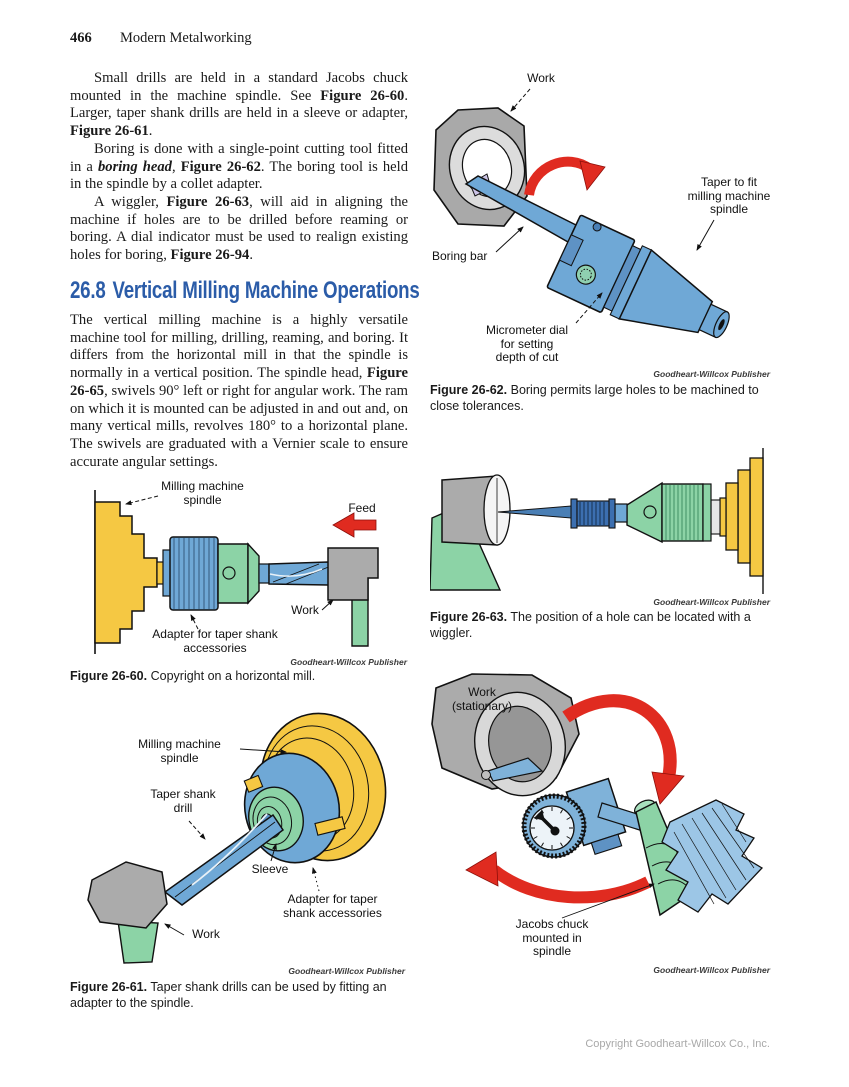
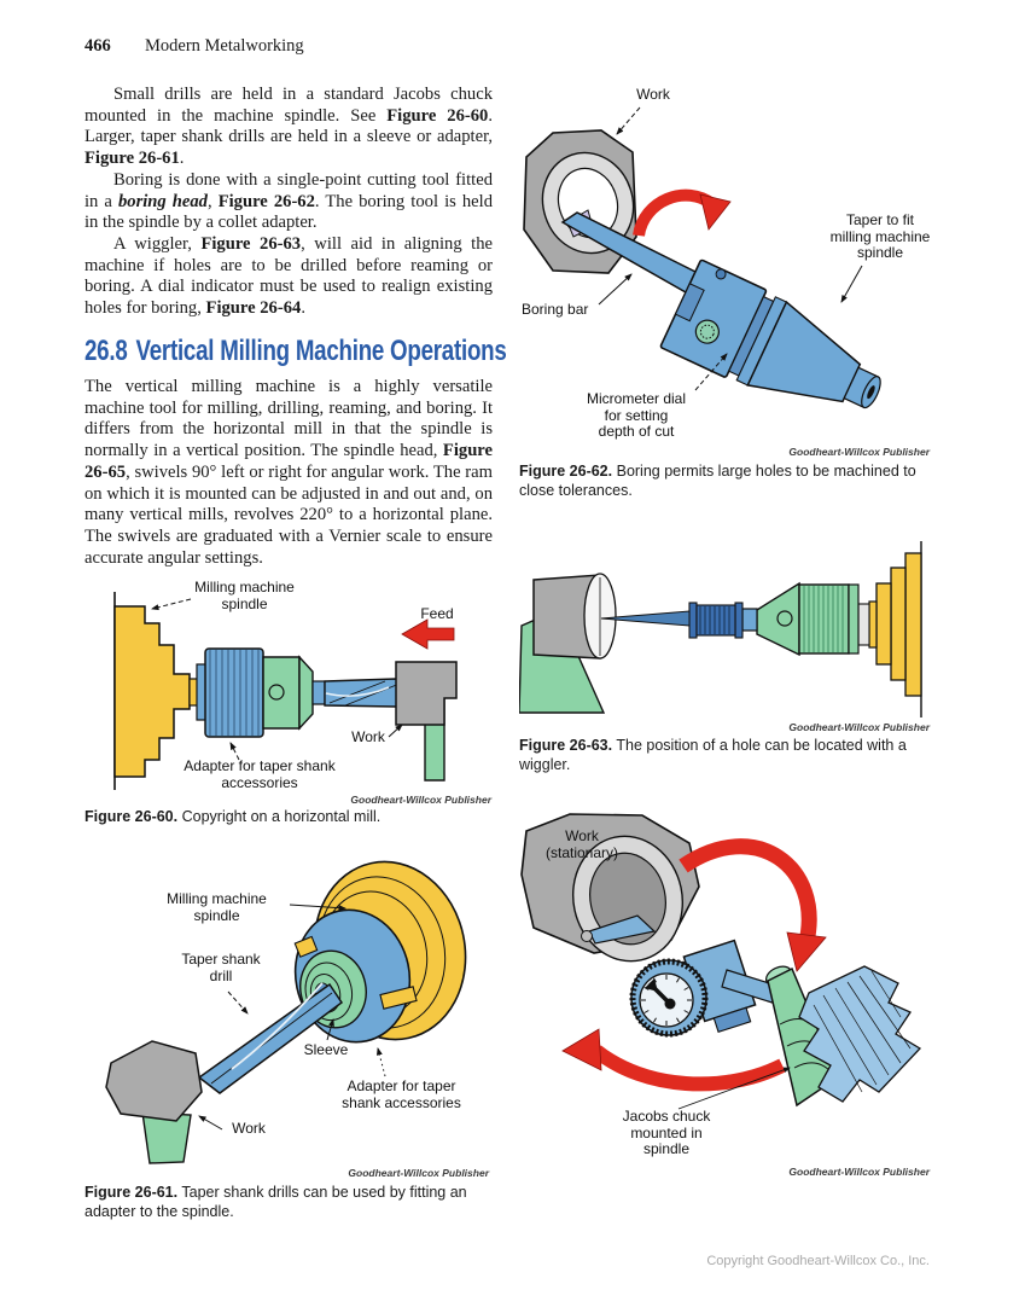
  466
  Modern Metalworking
  Small drills are held in a standard Jacobs chuck mounted in the machine spindle. See Figure 26-60. Larger, taper shank drills are held in a sleeve or adapter, Figure 26-61.
  Boring is done with a single-point cutting tool fitted in a boring head, Figure 26-62. The boring tool is held in the spindle by a collet adapter.
- A wiggler, Figure 26-63, will aid in aligning the machine if holes are to be drilled before reaming or boring. A dial indicator must be used to realign existing holes for boring, Figure 26-94.
+ A wiggler, Figure 26-63, will aid in aligning the machine if holes are to be drilled before reaming or boring. A dial indicator must be used to realign existing holes for boring, Figure 26-64.
  26.8 Vertical Milling Machine Operations
- The vertical milling machine is a highly versatile machine tool for milling, drilling, reaming, and boring. It differs from the horizontal mill in that the spindle is normally in a vertical position. The spindle head, Figure 26-65, swivels 90° left or right for angular work. The ram on which it is mounted can be adjusted in and out and, on many vertical mills, revolves 180° to a horizontal plane. The swivels are graduated with a Vernier scale to ensure accurate angular settings.
+ The vertical milling machine is a highly versatile machine tool for milling, drilling, reaming, and boring. It differs from the horizontal mill in that the spindle is normally in a vertical position. The spindle head, Figure 26-65, swivels 90° left or right for angular work. The ram on which it is mounted can be adjusted in and out and, on many vertical mills, revolves 220° to a horizontal plane. The swivels are graduated with a Vernier scale to ensure accurate angular settings.
  Milling machine
  spindle
  Feed
  Adapter for taper shank
  accessories
  Work
  Goodheart-Willcox Publisher
  Figure 26-60. Copyright on a horizontal mill.
  Milling machine
  spindle
  Taper shank
  drill
  Sleeve
  Adapter for taper
  shank accessories
  Work
  Goodheart-Willcox Publisher
  Figure 26-61. Taper shank drills can be used by fitting an adapter to the spindle.
  Work
  Taper to fit
  milling machine
  spindle
  Boring bar
  Micrometer dial
  for setting
  depth of cut
  Goodheart-Willcox Publisher
  Figure 26-62. Boring permits large holes to be machined to close tolerances.
  Goodheart-Willcox Publisher
  Figure 26-63. The position of a hole can be located with a wiggler.
  Work
  (stationary)
  Jacobs chuck
  mounted in
  spindle
  Goodheart-Willcox Publisher
  Copyright Goodheart-Willcox Co., Inc.
